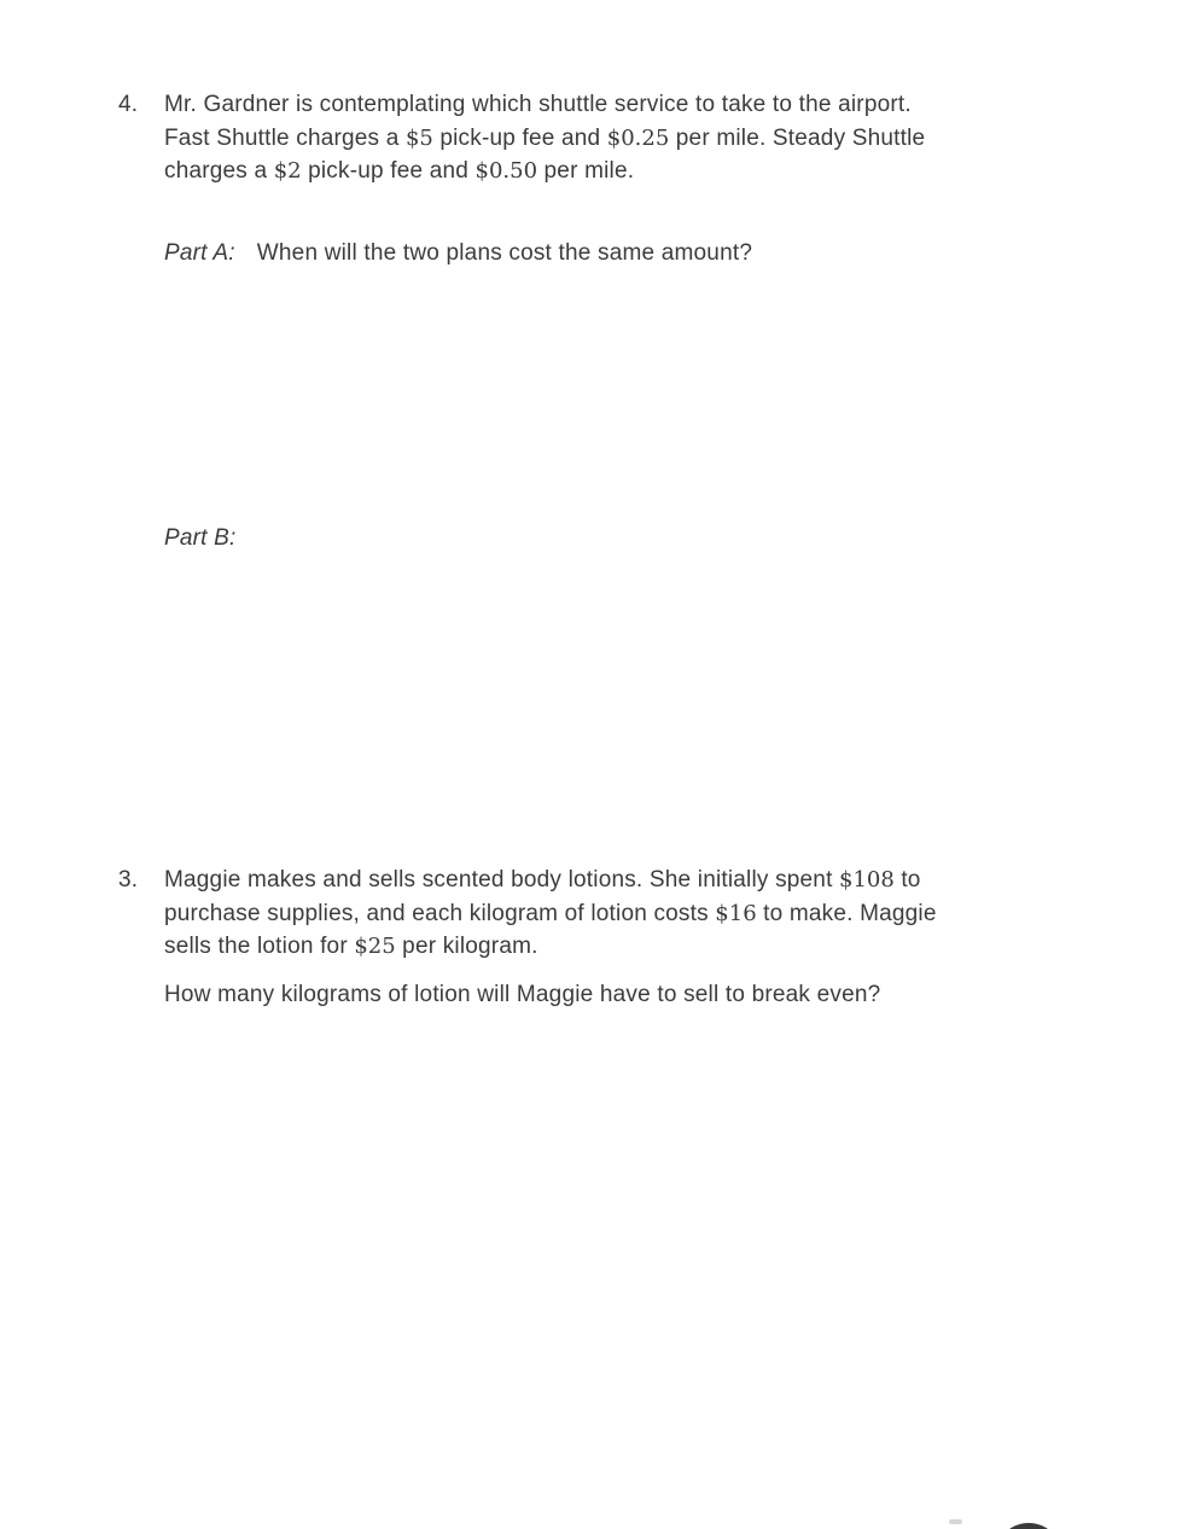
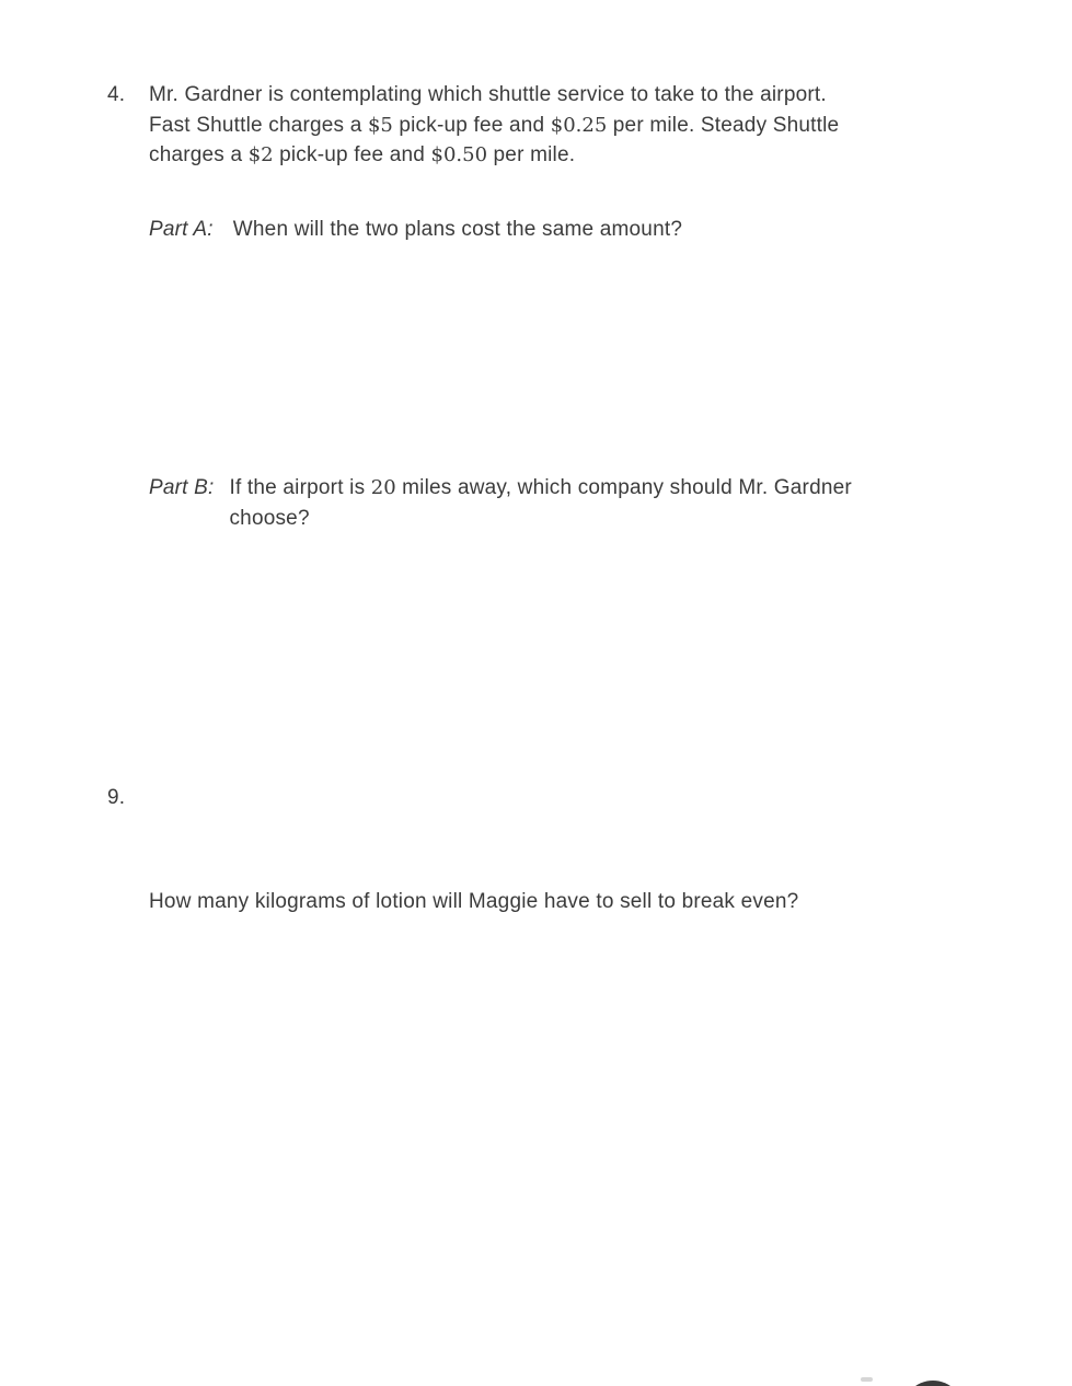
  4.
  Mr. Gardner is contemplating which shuttle service to take to the airport.
  Fast Shuttle charges a $5 pick-up fee and $0.25 per mile. Steady Shuttle
  charges a $2 pick-up fee and $0.50 per mile.
  Part A:
  When will the two plans cost the same amount?
  Part B:
+ If the airport is 20 miles away, which company should Mr. Gardner
+ choose?
- 3.
+ 9.
- Maggie makes and sells scented body lotions. She initially spent $108 to
- purchase supplies, and each kilogram of lotion costs $16 to make. Maggie
- sells the lotion for $25 per kilogram.
  How many kilograms of lotion will Maggie have to sell to break even?
